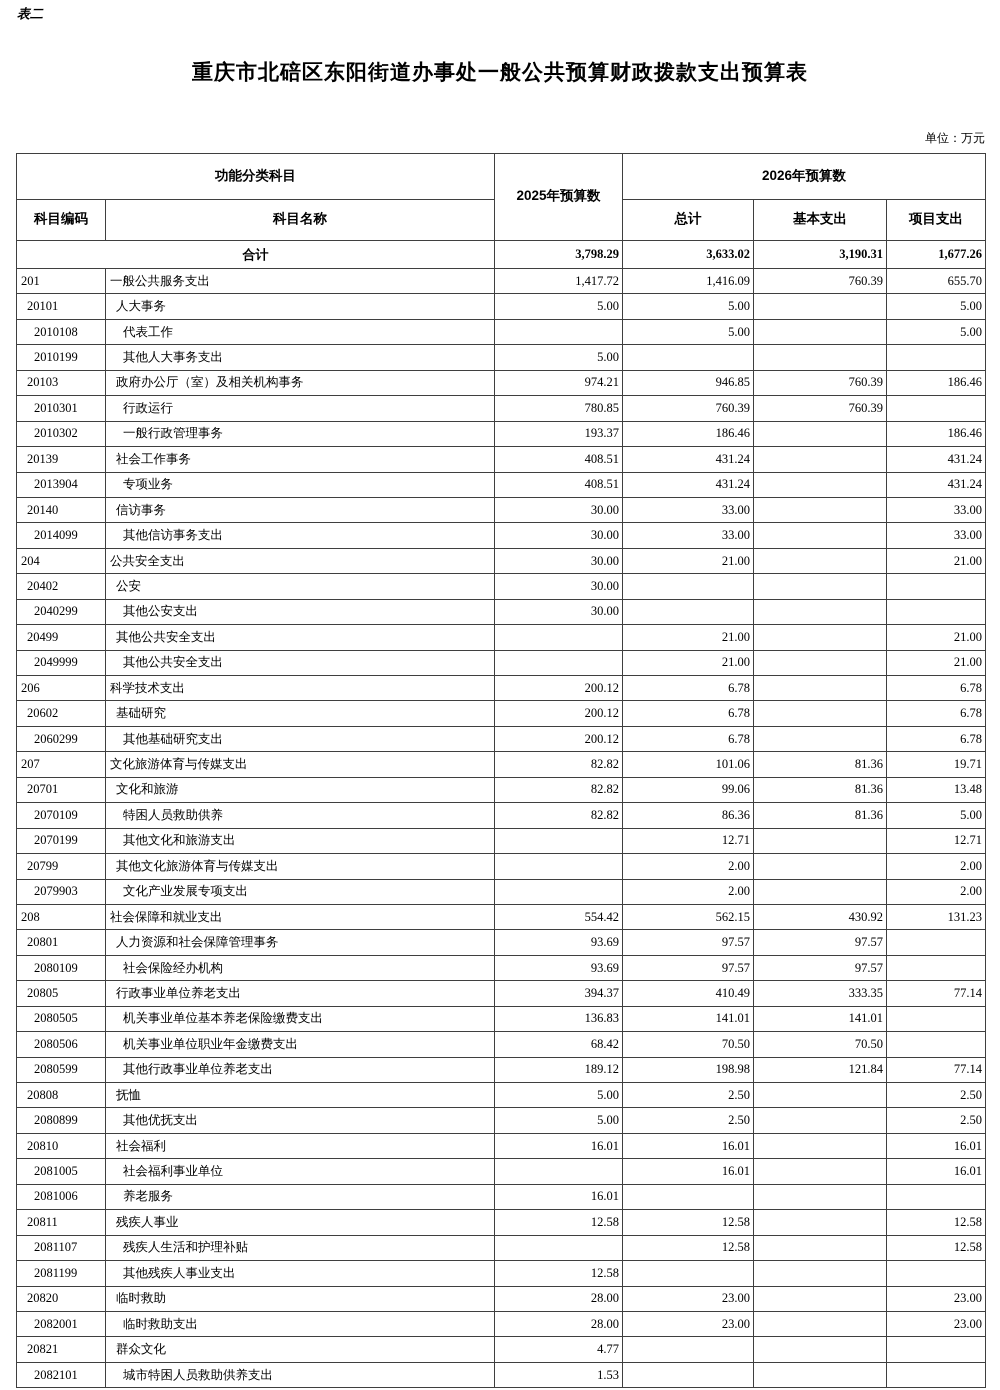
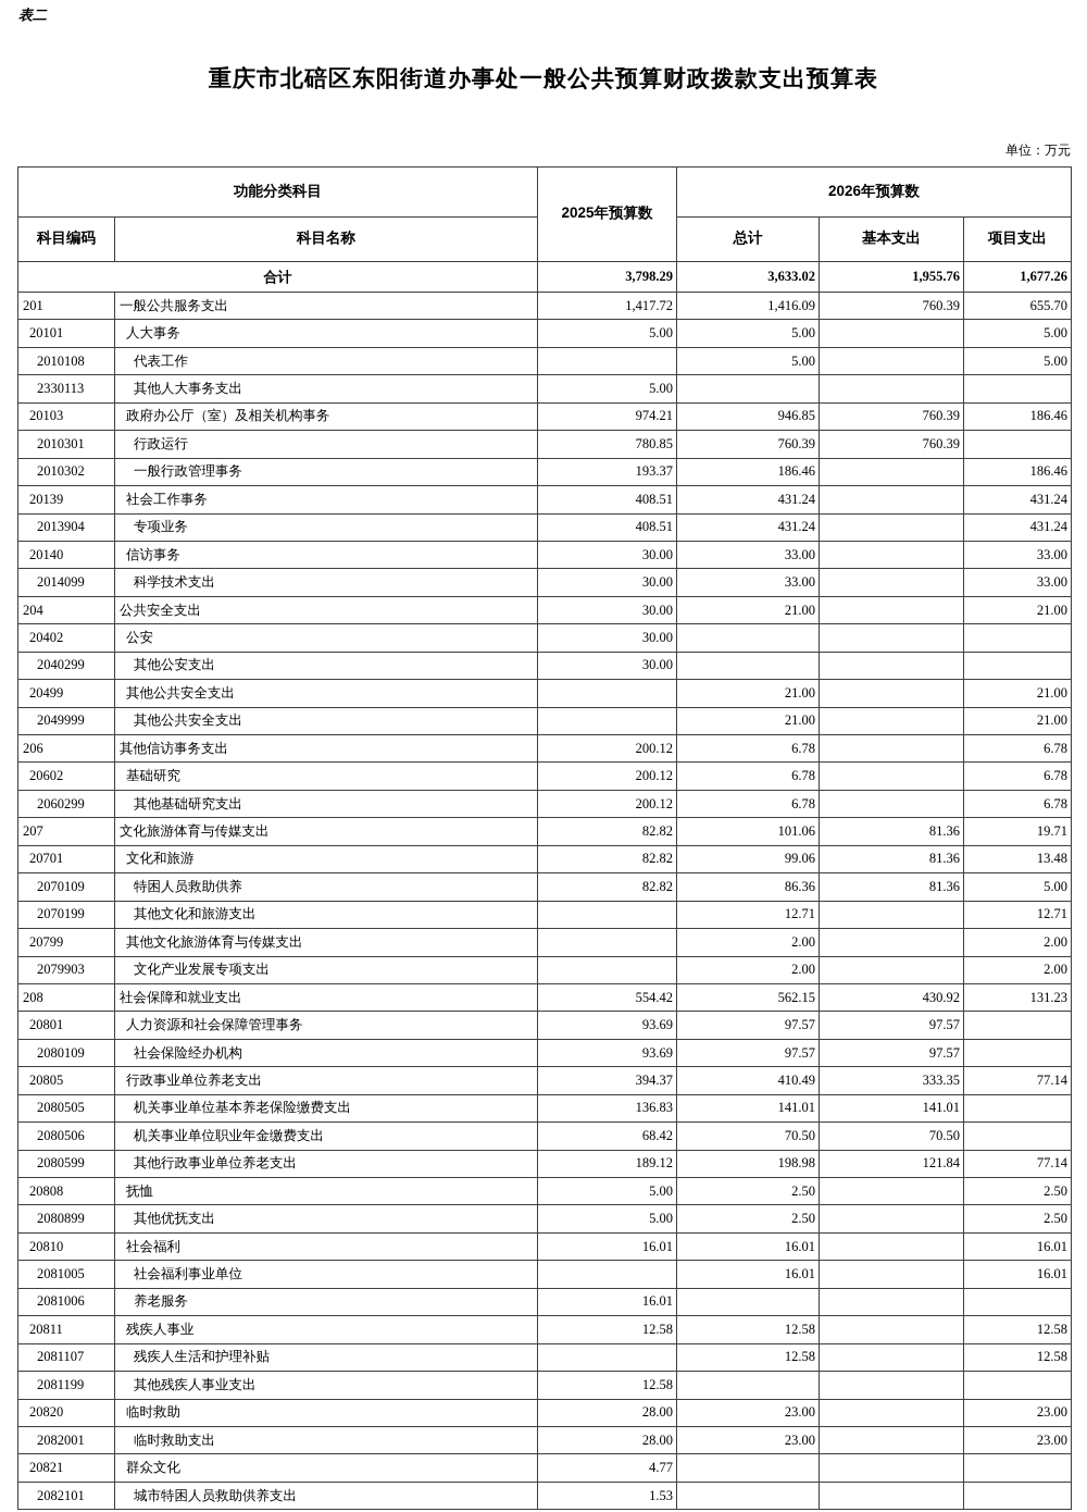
  表二
  重庆市北碚区东阳街道办事处一般公共预算财政拨款支出预算表
  单位：万元
  功能分类科目	2025年预算数	2026年预算数
  科目编码	科目名称	总计	基本支出	项目支出
- 合计	3,798.29	3,633.02	3,190.31	1,677.26
+ 合计	3,798.29	3,633.02	1,955.76	1,677.26
  201	一般公共服务支出	1,417.72	1,416.09	760.39	655.70
  20101	人大事务	5.00	5.00		5.00
  2010108	代表工作		5.00		5.00
- 2010199	其他人大事务支出	5.00
+ 2330113	其他人大事务支出	5.00
  20103	政府办公厅（室）及相关机构事务	974.21	946.85	760.39	186.46
  2010301	行政运行	780.85	760.39	760.39
  2010302	一般行政管理事务	193.37	186.46		186.46
  20139	社会工作事务	408.51	431.24		431.24
  2013904	专项业务	408.51	431.24		431.24
  20140	信访事务	30.00	33.00		33.00
- 2014099	其他信访事务支出	30.00	33.00		33.00
+ 2014099	科学技术支出	30.00	33.00		33.00
  204	公共安全支出	30.00	21.00		21.00
  20402	公安	30.00
  2040299	其他公安支出	30.00
  20499	其他公共安全支出		21.00		21.00
  2049999	其他公共安全支出		21.00		21.00
- 206	科学技术支出	200.12	6.78		6.78
+ 206	其他信访事务支出	200.12	6.78		6.78
  20602	基础研究	200.12	6.78		6.78
  2060299	其他基础研究支出	200.12	6.78		6.78
  207	文化旅游体育与传媒支出	82.82	101.06	81.36	19.71
  20701	文化和旅游	82.82	99.06	81.36	13.48
  2070109	特困人员救助供养	82.82	86.36	81.36	5.00
  2070199	其他文化和旅游支出		12.71		12.71
  20799	其他文化旅游体育与传媒支出		2.00		2.00
  2079903	文化产业发展专项支出		2.00		2.00
  208	社会保障和就业支出	554.42	562.15	430.92	131.23
  20801	人力资源和社会保障管理事务	93.69	97.57	97.57
  2080109	社会保险经办机构	93.69	97.57	97.57
  20805	行政事业单位养老支出	394.37	410.49	333.35	77.14
  2080505	机关事业单位基本养老保险缴费支出	136.83	141.01	141.01
  2080506	机关事业单位职业年金缴费支出	68.42	70.50	70.50
  2080599	其他行政事业单位养老支出	189.12	198.98	121.84	77.14
  20808	抚恤	5.00	2.50		2.50
  2080899	其他优抚支出	5.00	2.50		2.50
  20810	社会福利	16.01	16.01		16.01
  2081005	社会福利事业单位		16.01		16.01
  2081006	养老服务	16.01
  20811	残疾人事业	12.58	12.58		12.58
  2081107	残疾人生活和护理补贴		12.58		12.58
  2081199	其他残疾人事业支出	12.58
  20820	临时救助	28.00	23.00		23.00
  2082001	临时救助支出	28.00	23.00		23.00
  20821	群众文化	4.77
  2082101	城市特困人员救助供养支出	1.53
